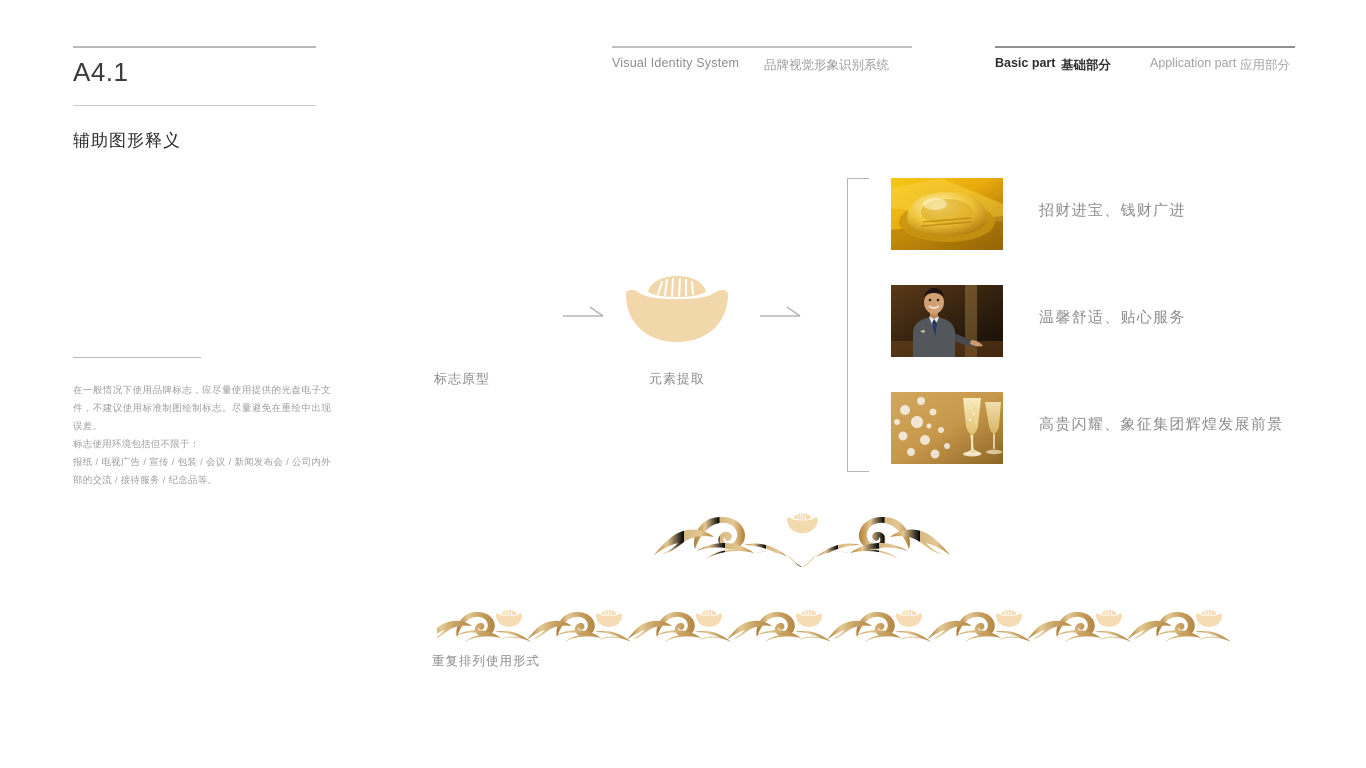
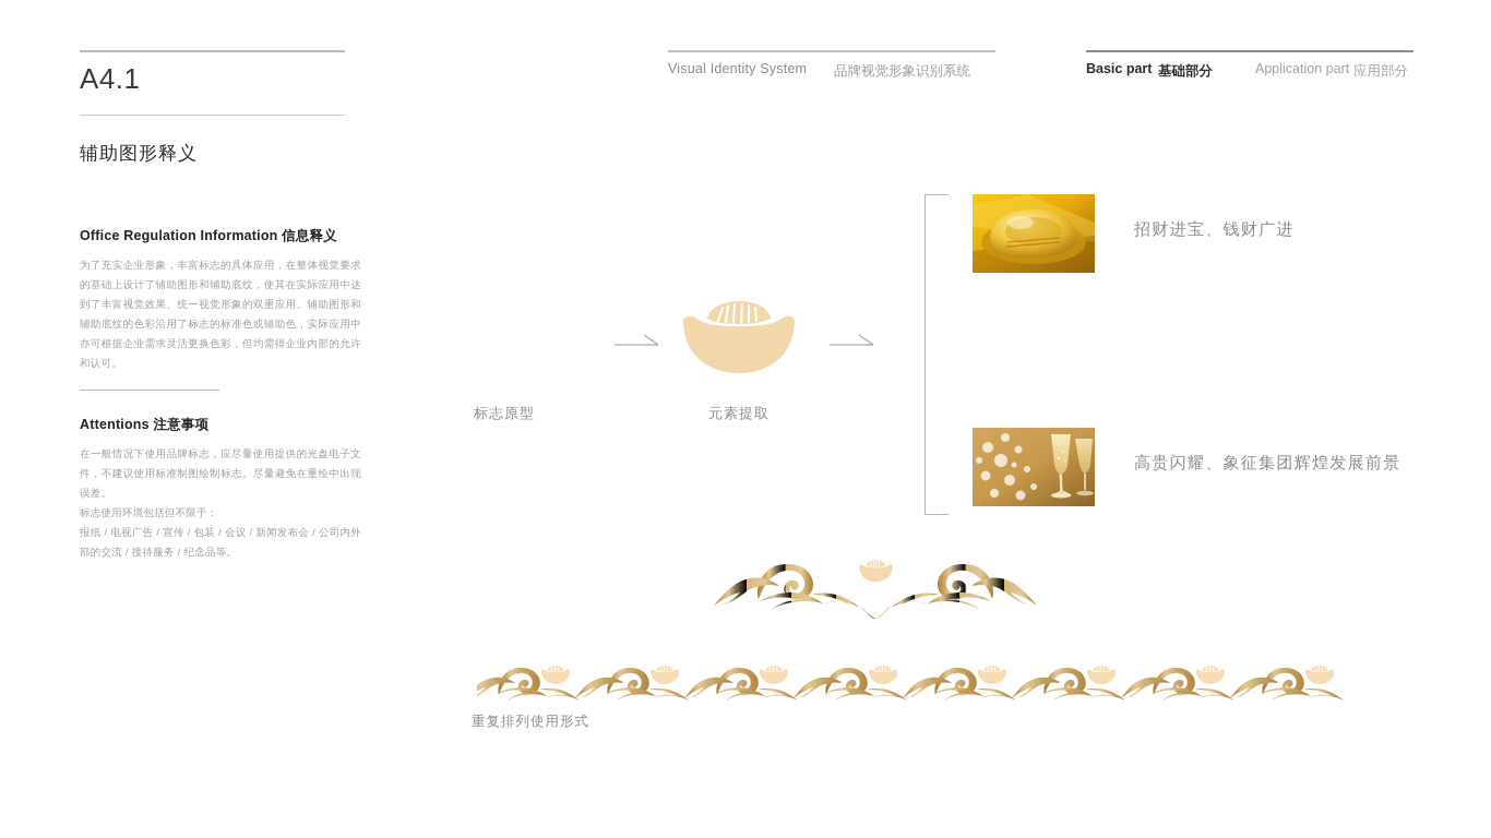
  A4.1
  Visual Identity System
  品牌视觉形象识别系统
  Basic part
  基础部分
  Application part
  应用部分
  辅助图形释义
+ Office Regulation Information 信息释义
+ 为了充实企业形象，丰富标志的具体应用，在整体视觉要求的基础上设计了辅助图形和辅助底纹，使其在实际应用中达到了丰富视觉效果、统一视觉形象的双重应用。辅助图形和辅助底纹的色彩沿用了标志的标准色或辅助色，实际应用中亦可根据企业需求灵活更换色彩，但均需得企业内部的允许和认可。
+ Attentions 注意事项
  在一般情况下使用品牌标志，应尽量使用提供的光盘电子文件，不建议使用标准制图绘制标志。尽量避免在重绘中出现误差。
  标志使用环境包括但不限于：
  报纸 / 电视广告 / 宣传 / 包装 / 会议 / 新闻发布会 / 公司内外部的交流 / 接待服务 / 纪念品等。
  标志原型
  元素提取
  招财进宝、钱财广进
- 温馨舒适、贴心服务
  高贵闪耀、象征集团辉煌发展前景
  重复排列使用形式
